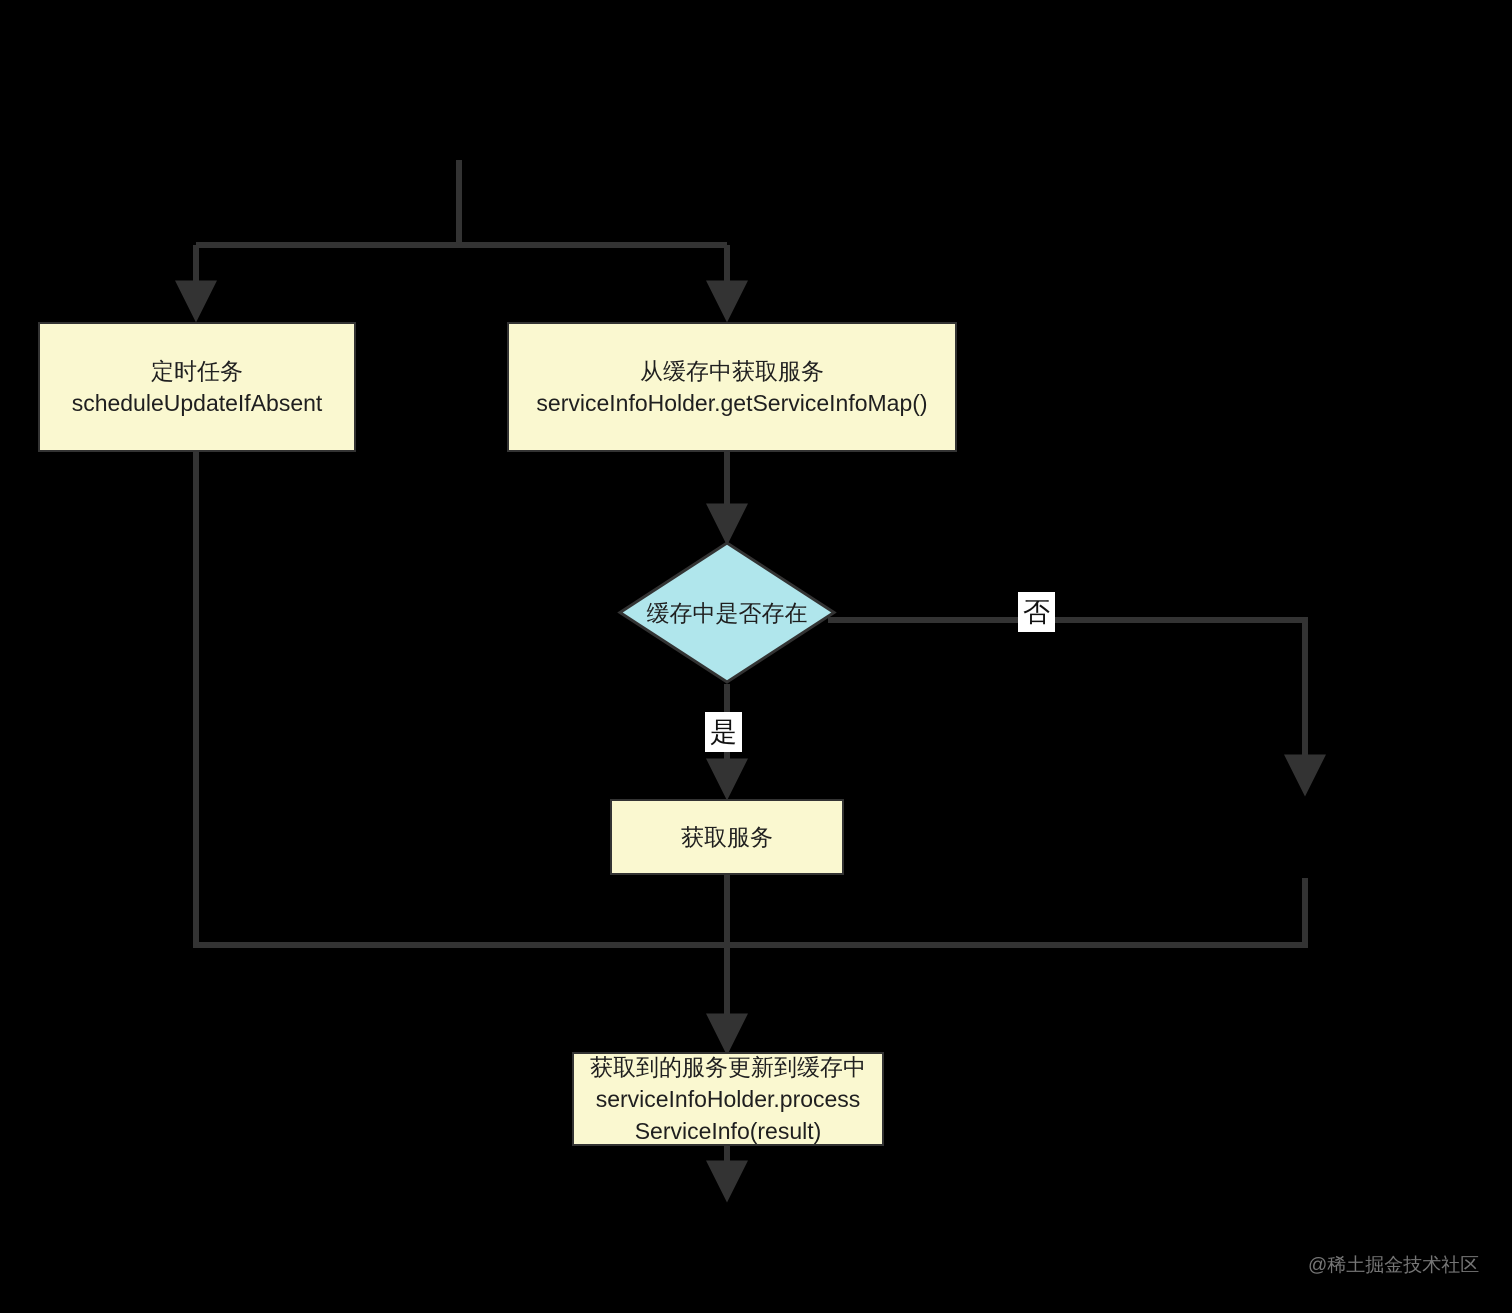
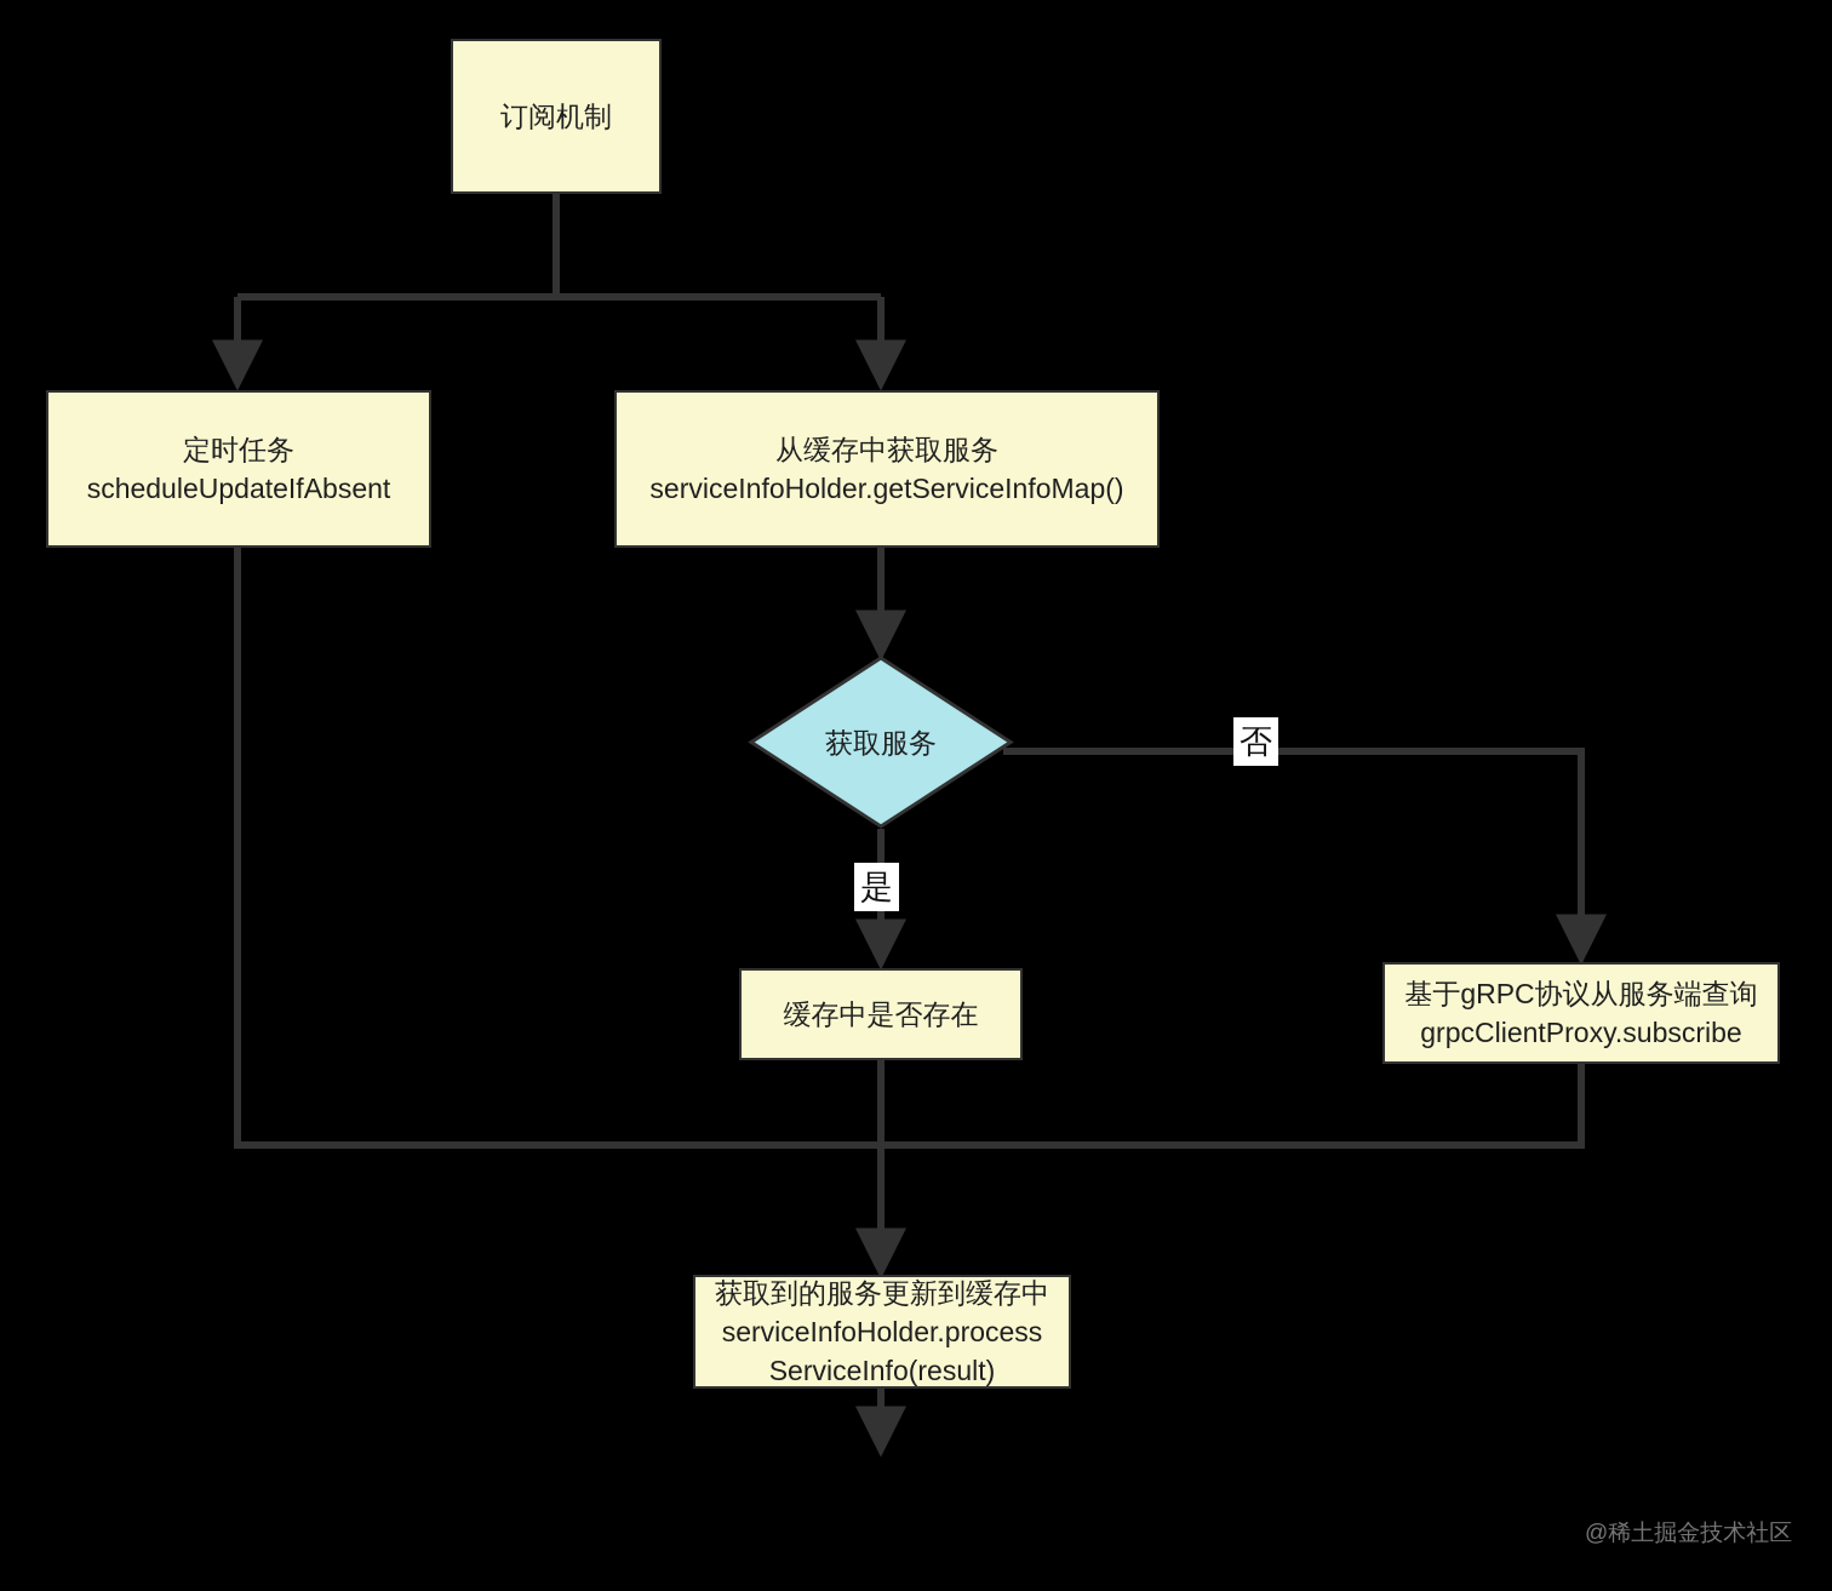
+ 订阅机制
  定时任务
  scheduleUpdateIfAbsent
  从缓存中获取服务
  serviceInfoHolder.getServiceInfoMap()
- 缓存中是否存在
+ 获取服务
  是
  否
- 获取服务
+ 缓存中是否存在
+ 基于gRPC协议从服务端查询
+ grpcClientProxy.subscribe
  获取到的服务更新到缓存中
  serviceInfoHolder.process
  ServiceInfo(result)
  @稀土掘金技术社区
